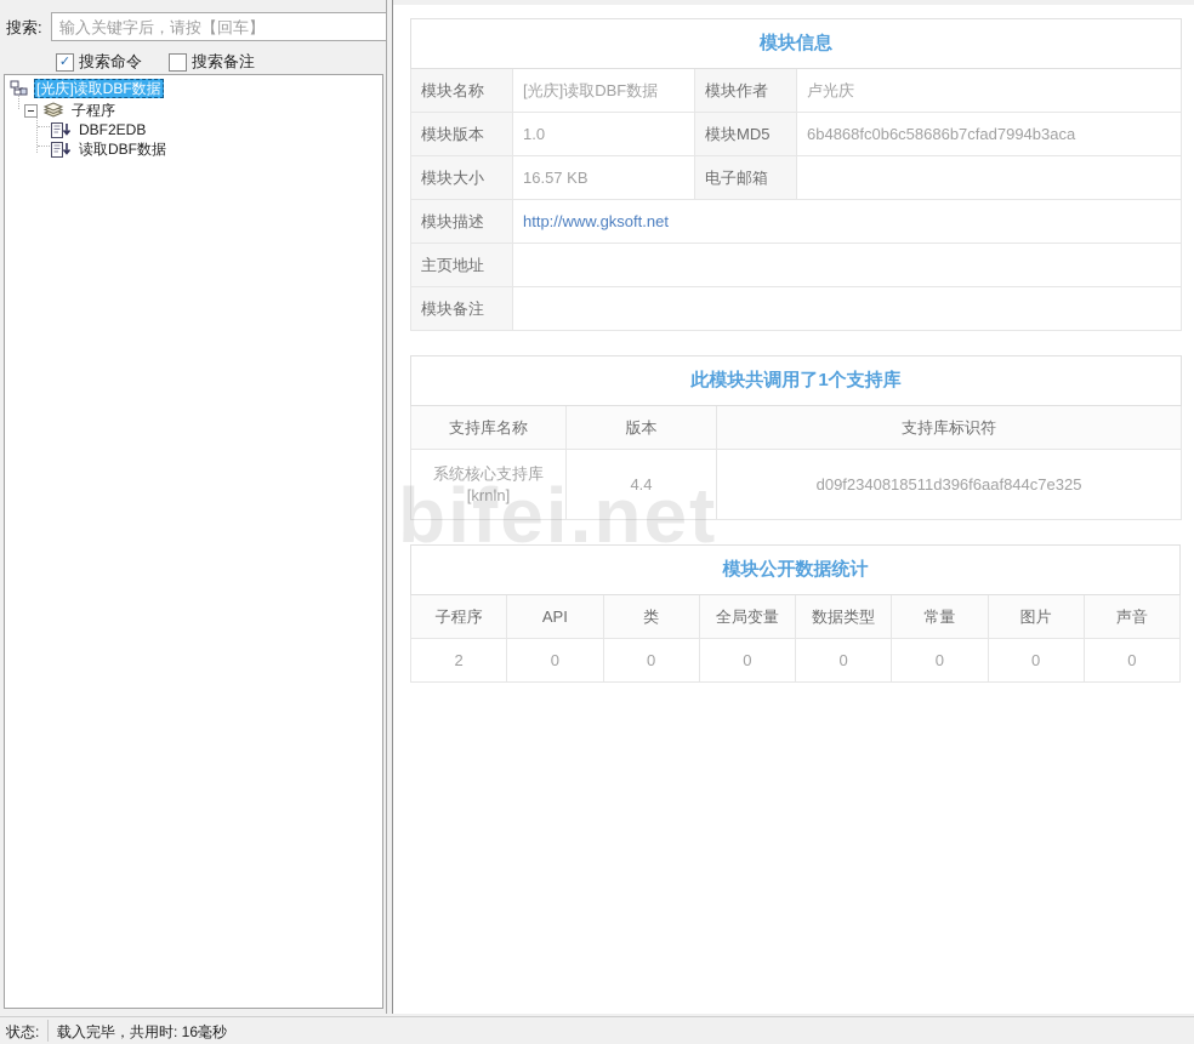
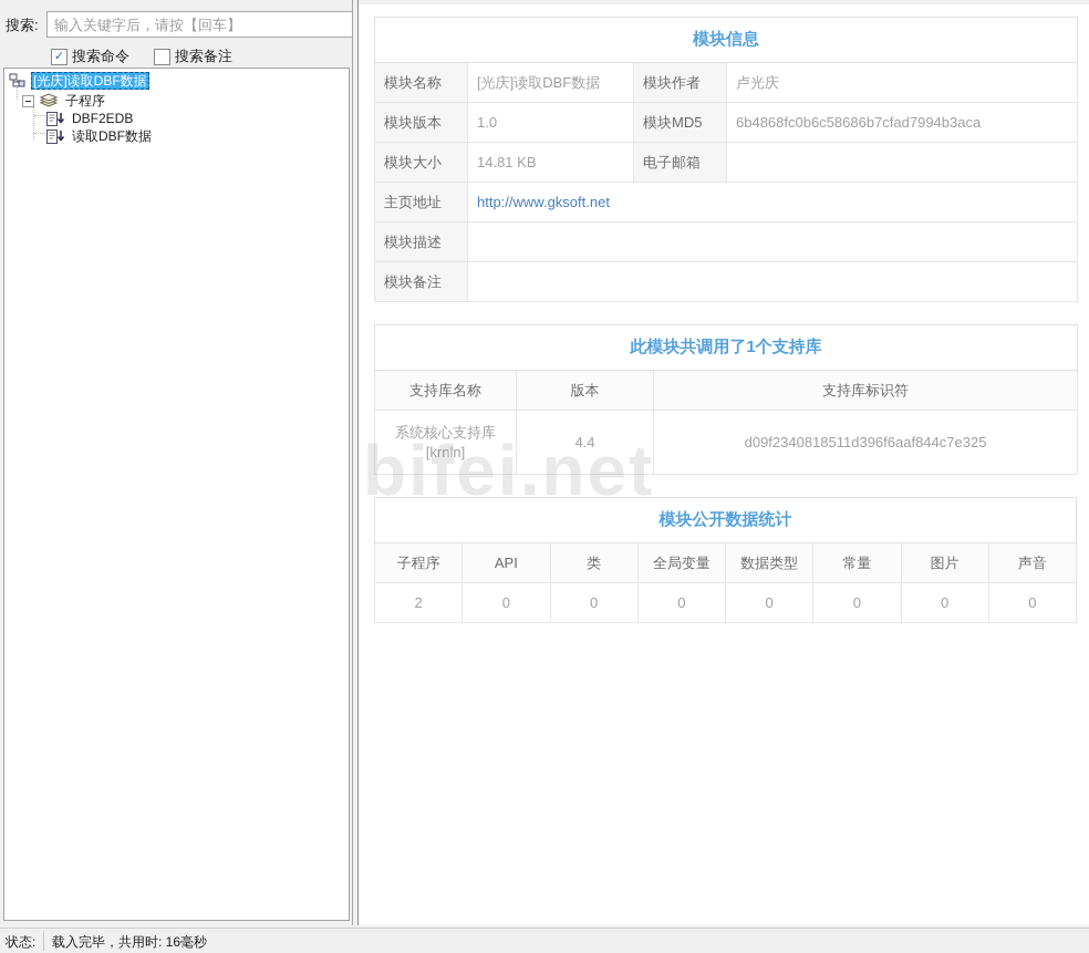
  搜索:
  输入关键字后，请按【回车】
  ✓
  搜索命令
  搜索备注
  [光庆]读取DBF数据
  子程序
  DBF2EDB
  读取DBF数据
  模块信息
  模块名称	[光庆]读取DBF数据	模块作者	卢光庆
  模块版本	1.0	模块MD5	6b4868fc0b6c58686b7cfad7994b3aca
- 模块大小	16.57 KB	电子邮箱
+ 模块大小	14.81 KB	电子邮箱
- 模块描述	http://www.gksoft.net
+ 主页地址	http://www.gksoft.net
- 主页地址
+ 模块描述
  模块备注
  此模块共调用了1个支持库
  支持库名称	版本	支持库标识符
  系统核心支持库 [krnln]	4.4	d09f2340818511d396f6aaf844c7e325
  模块公开数据统计
  子程序	API	类	全局变量	数据类型	常量	图片	声音
  2	0	0	0	0	0	0	0
  bifei.net
  状态:
  载入完毕，共用时: 16毫秒
